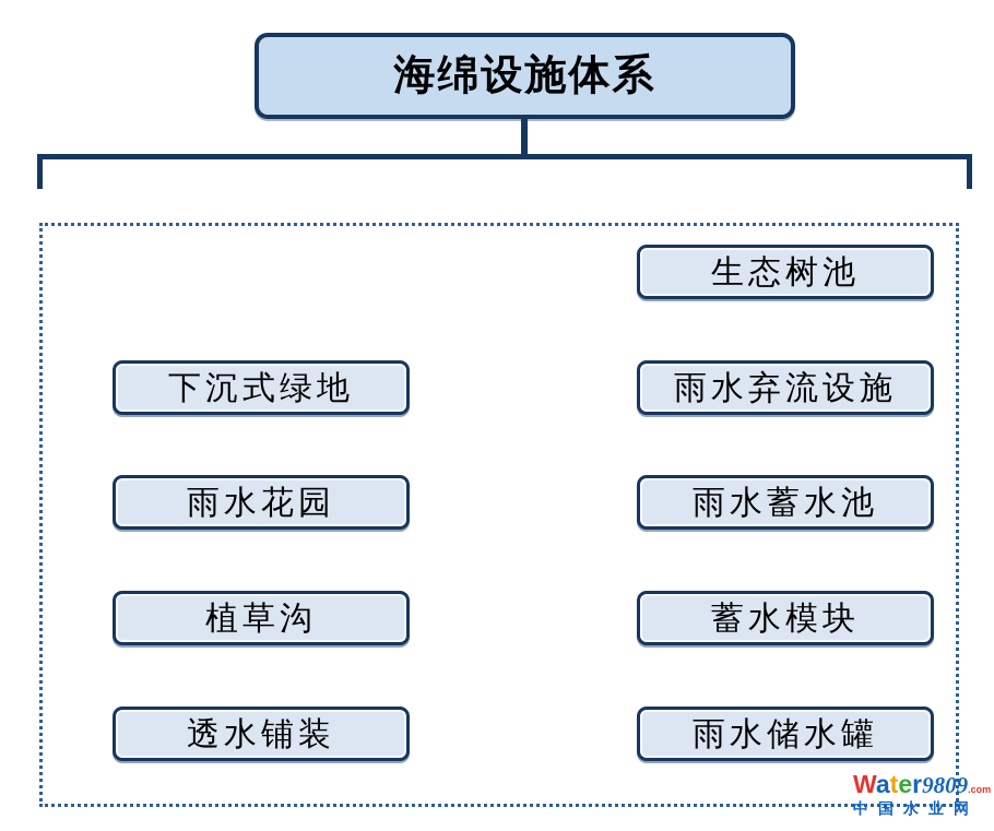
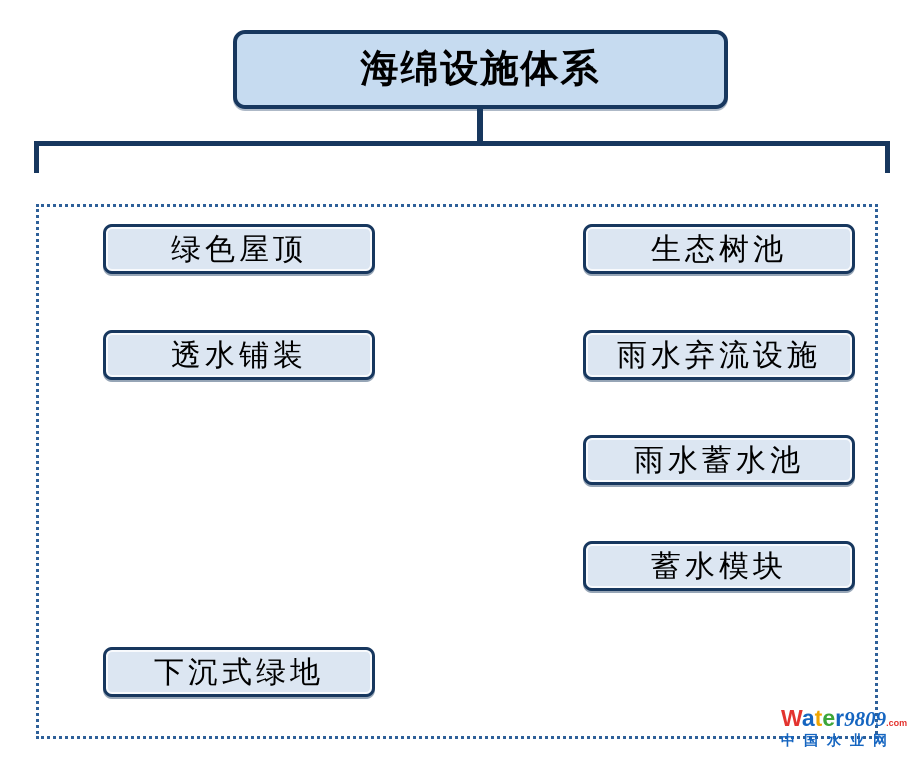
  海绵设施体系
+ 绿色屋顶
- 下沉式绿地
+ 透水铺装
- 雨水花园
- 植草沟
- 透水铺装
+ 下沉式绿地
  生态树池
  雨水弃流设施
  雨水蓄水池
  蓄水模块
- 雨水储水罐
  Water9809.com
  中国水业网
